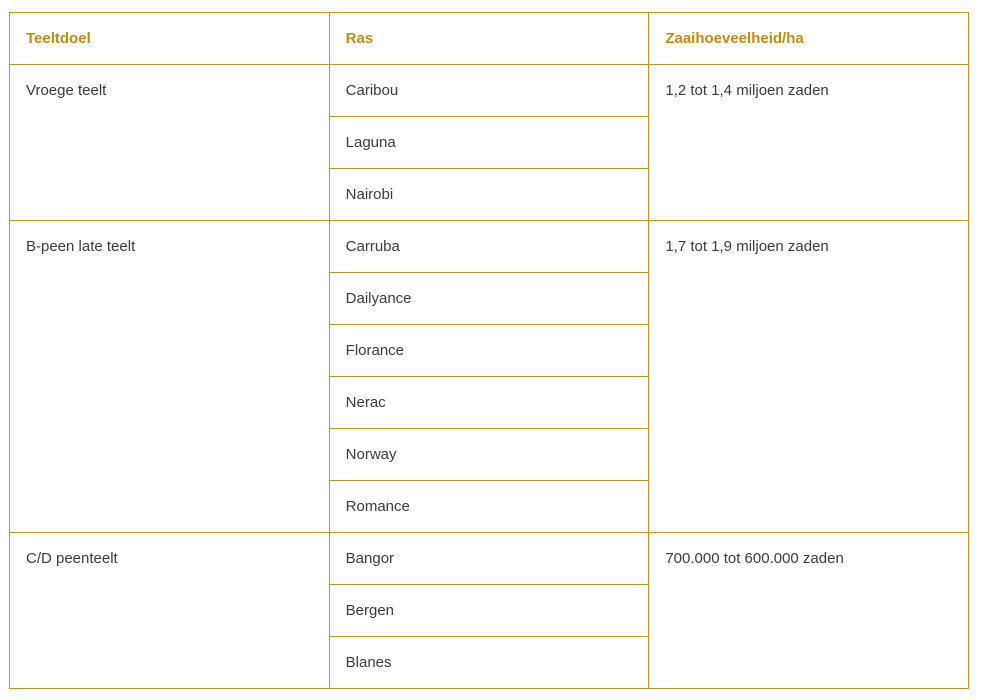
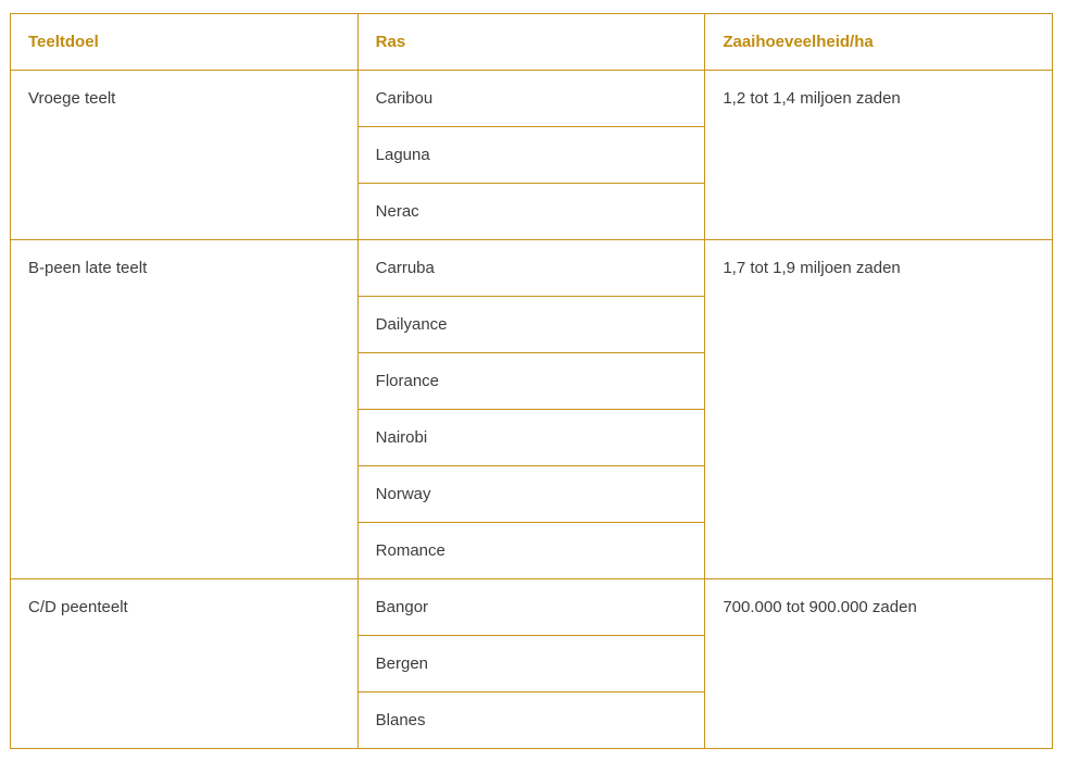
  Teeltdoel	Ras	Zaaihoeveelheid/ha
  Vroege teelt	Caribou	1,2 tot 1,4 miljoen zaden
  Laguna
- Nairobi
+ Nerac
  B-peen late teelt	Carruba	1,7 tot 1,9 miljoen zaden
  Dailyance
  Florance
- Nerac
+ Nairobi
  Norway
  Romance
- C/D peenteelt	Bangor	700.000 tot 600.000 zaden
+ C/D peenteelt	Bangor	700.000 tot 900.000 zaden
  Bergen
  Blanes
